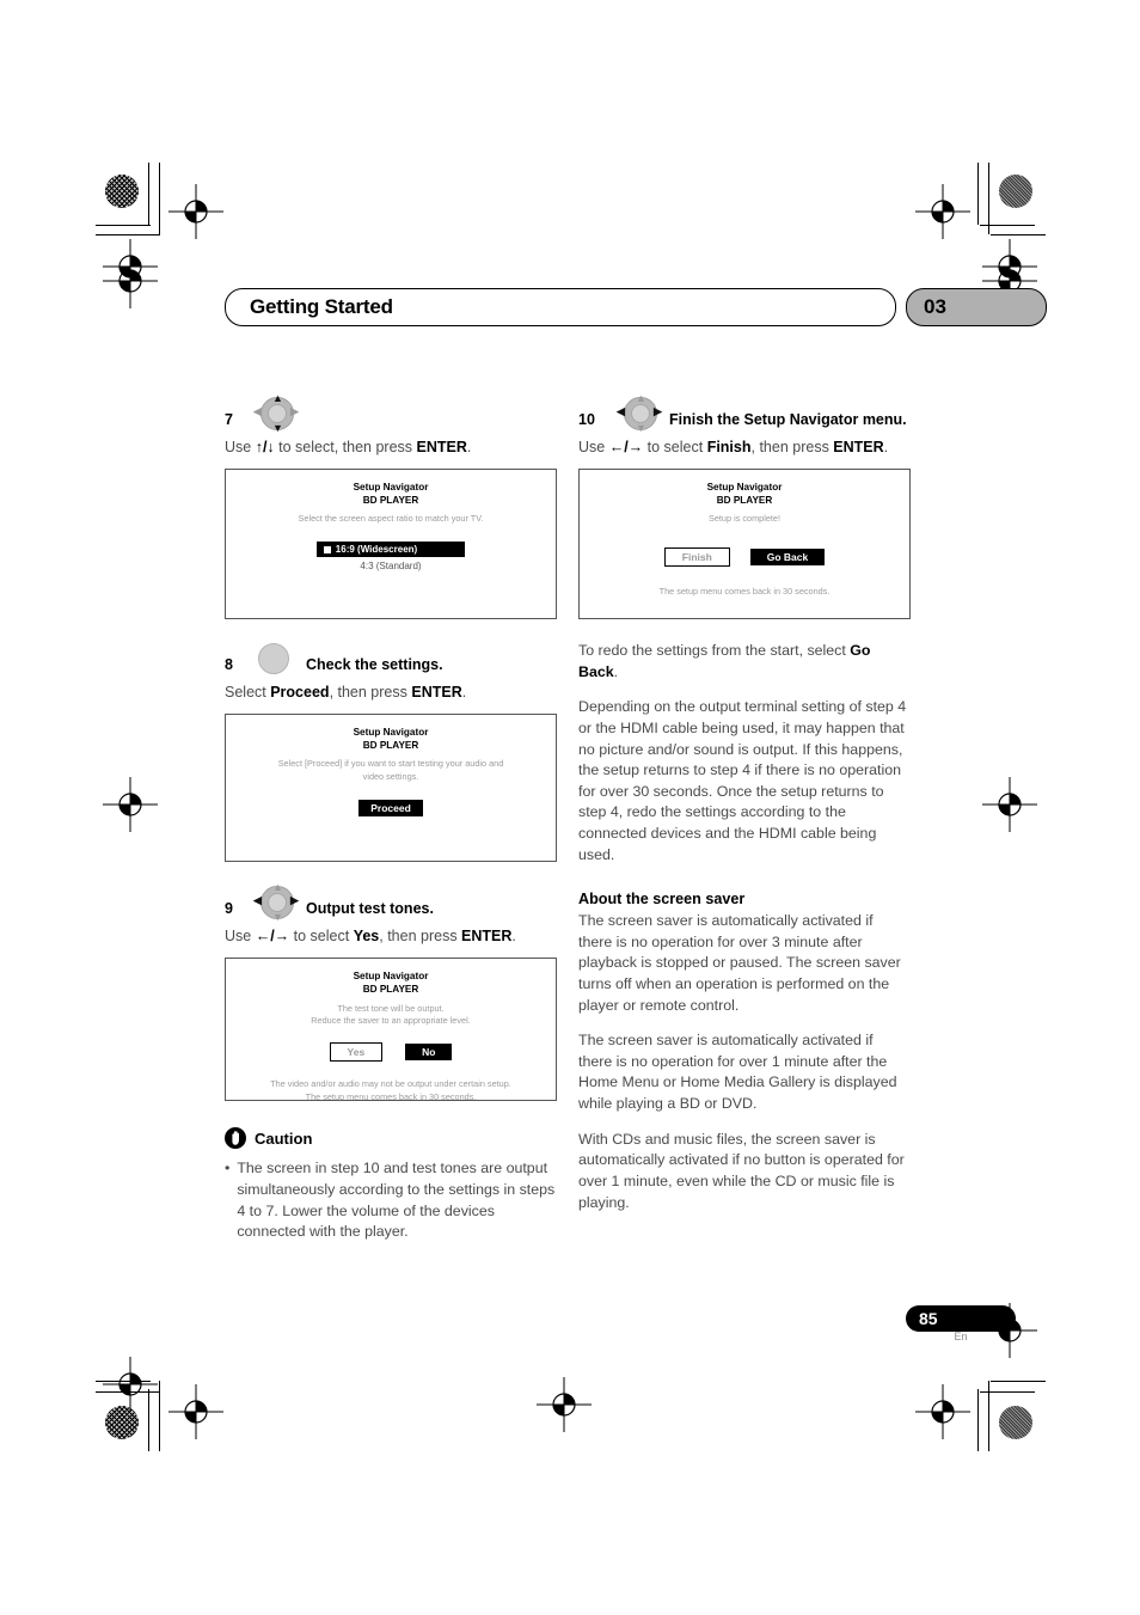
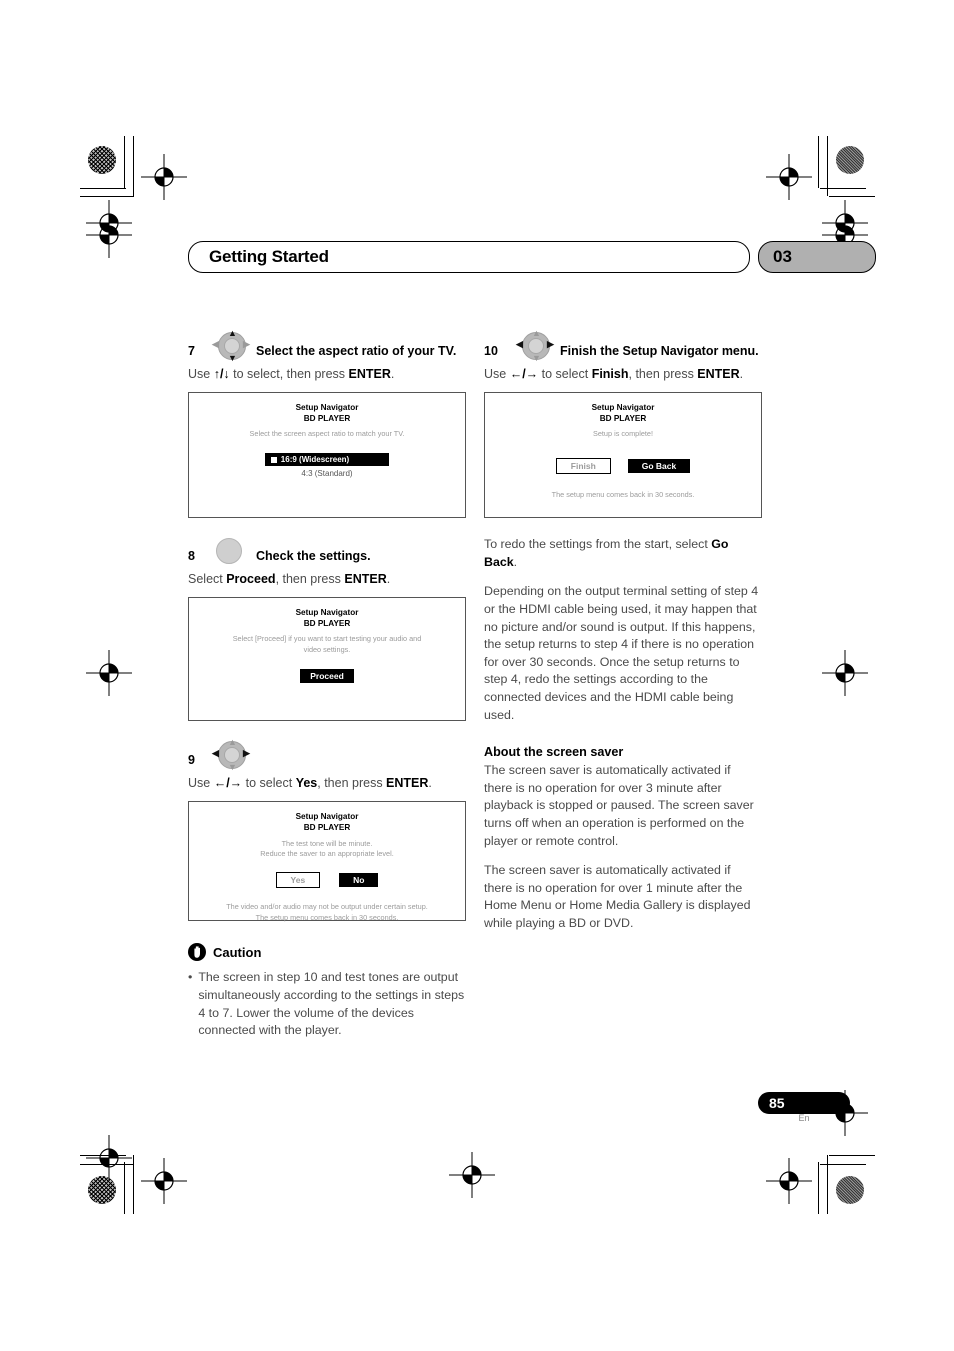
  Getting Started
  03
  7
  ▲
  ▼
  ◀
  ▶
+ Select the aspect ratio of your TV.
  Use ↑/↓ to select, then press ENTER.
  Setup Navigator
  BD PLAYER
  Select the screen aspect ratio to match your TV.
  16:9 (Widescreen)
  4:3 (Standard)
  8
  Check the settings.
  Select Proceed, then press ENTER.
  Setup Navigator
  BD PLAYER
  Select [Proceed] if you want to start testing your audio and video settings.
  Proceed
  9
  ▲
  ▼
  ◀
  ▶
- Output test tones.
  Use ←/→ to select Yes, then press ENTER.
  Setup Navigator
  BD PLAYER
- The test tone will be output.
+ The test tone will be minute.
  Reduce the saver to an appropriate level.
  Yes No
  The video and/or audio may not be output under certain setup.
  The setup menu comes back in 30 seconds.
  Caution
  •
  The screen in step 10 and test tones are output simultaneously according to the settings in steps 4 to 7. Lower the volume of the devices connected with the player.
  10
  ▲
  ▼
  ◀
  ▶
  Finish the Setup Navigator menu.
  Use ←/→ to select Finish, then press ENTER.
  Setup Navigator
  BD PLAYER
  Setup is complete!
  Finish Go Back
  The setup menu comes back in 30 seconds.
  To redo the settings from the start, select Go Back.
  Depending on the output terminal setting of step 4 or the HDMI cable being used, it may happen that no picture and/or sound is output. If this happens, the setup returns to step 4 if there is no operation for over 30 seconds. Once the setup returns to step 4, redo the settings according to the connected devices and the HDMI cable being used.
  About the screen saver
  The screen saver is automatically activated if there is no operation for over 3 minute after playback is stopped or paused. The screen saver turns off when an operation is performed on the player or remote control.
  The screen saver is automatically activated if there is no operation for over 1 minute after the Home Menu or Home Media Gallery is displayed while playing a BD or DVD.
- With CDs and music files, the screen saver is automatically activated if no button is operated for over 1 minute, even while the CD or music file is playing.
  85
  En
